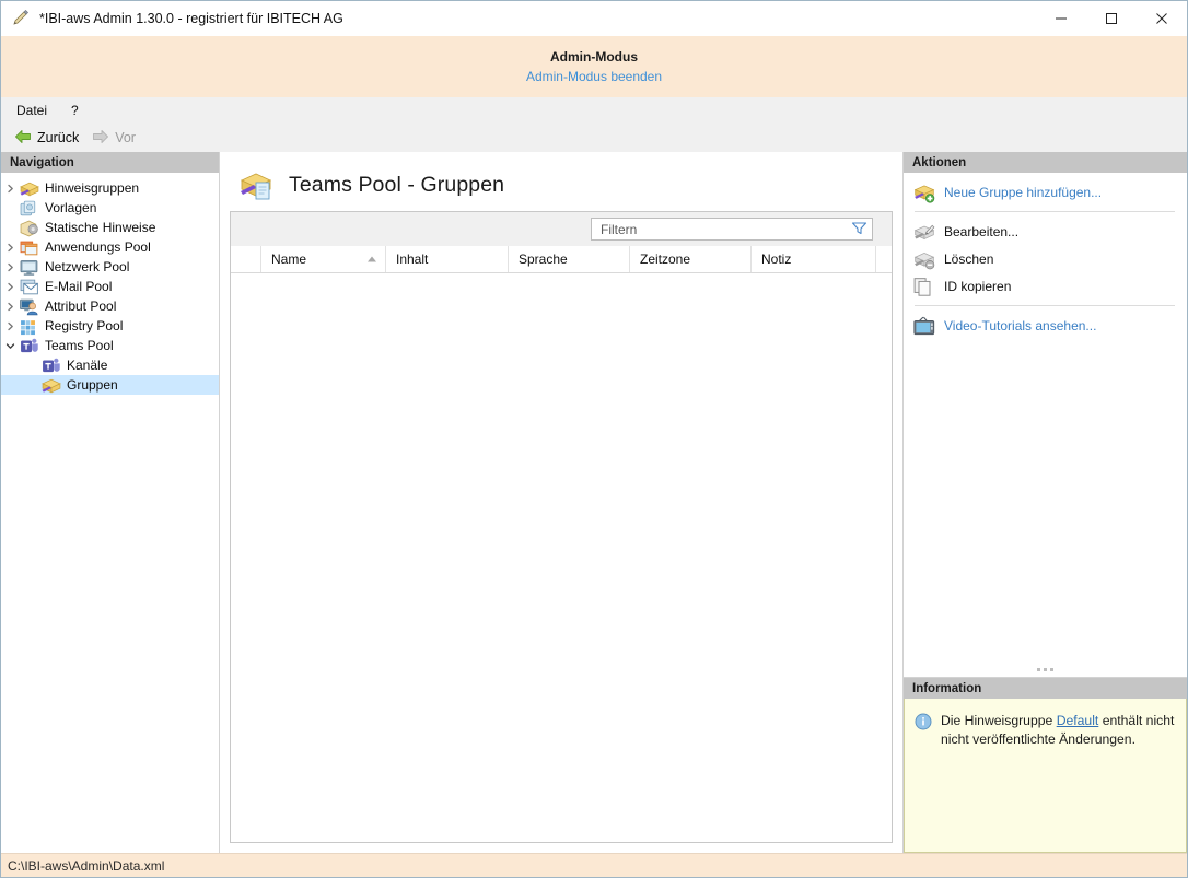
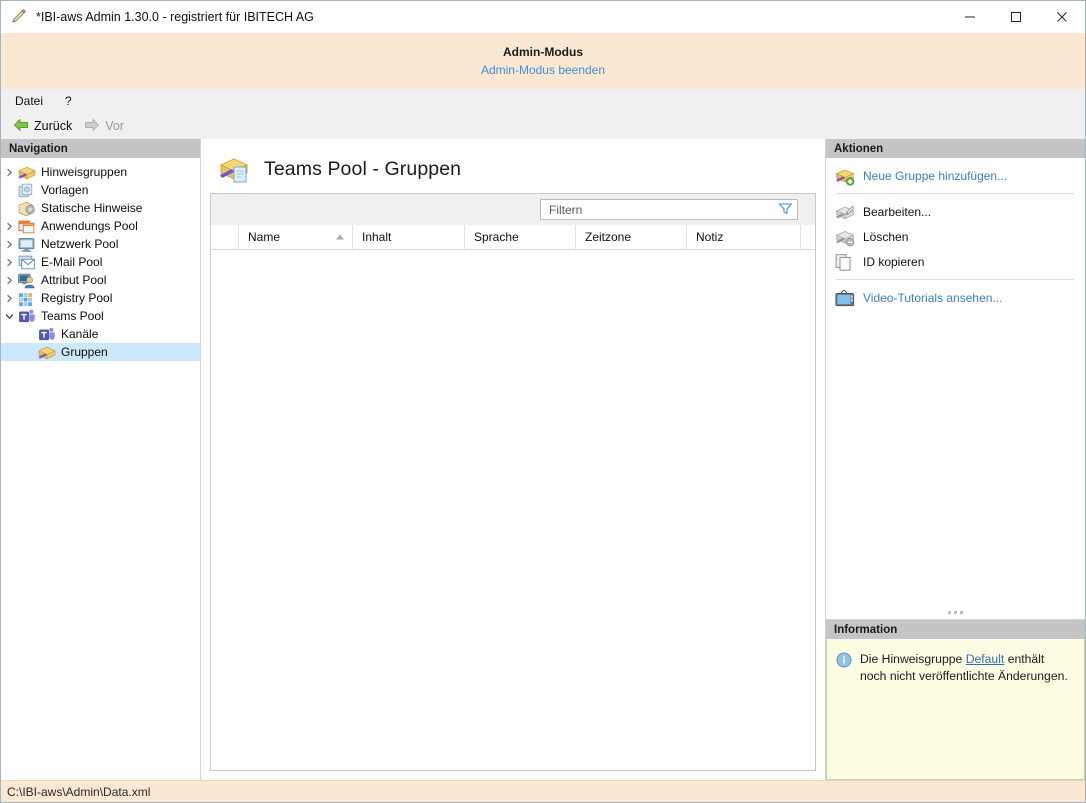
  *IBI-aws Admin 1.30.0 - registriert für IBITECH AG
  Admin-Modus
  Admin-Modus beenden
  Datei
  ?
  Zurück
  Vor
  Navigation
  Hinweisgruppen
  Vorlagen
  Statische Hinweise
  Anwendungs Pool
  Netzwerk Pool
  E-Mail Pool
  Attribut Pool
  Registry Pool
  Teams Pool
  Kanäle
  Gruppen
  Teams Pool - Gruppen
  Filtern
  Name
  Inhalt
  Sprache
  Zeitzone
  Notiz
  Aktionen
  Neue Gruppe hinzufügen...
  Bearbeiten...
  Löschen
  ID kopieren
  Video-Tutorials ansehen...
  Information
- Die Hinweisgruppe Default enthält nicht nicht veröffentlichte Änderungen.
+ Die Hinweisgruppe Default enthält noch nicht veröffentlichte Änderungen.
  C:\IBI-aws\Admin\Data.xml
